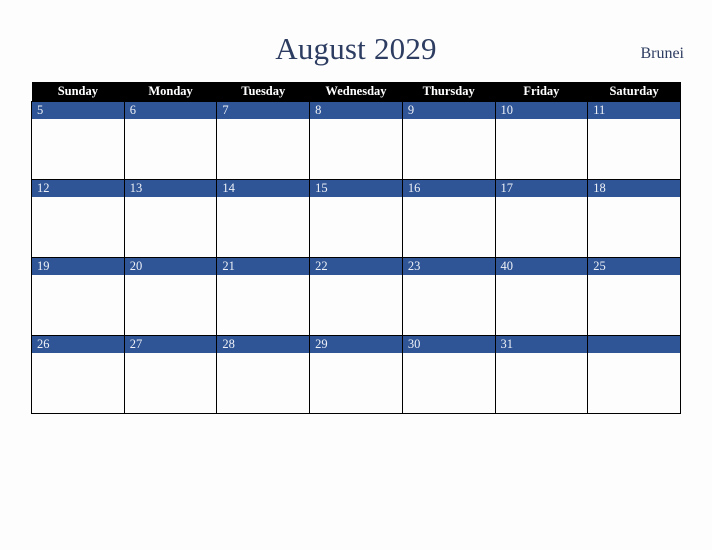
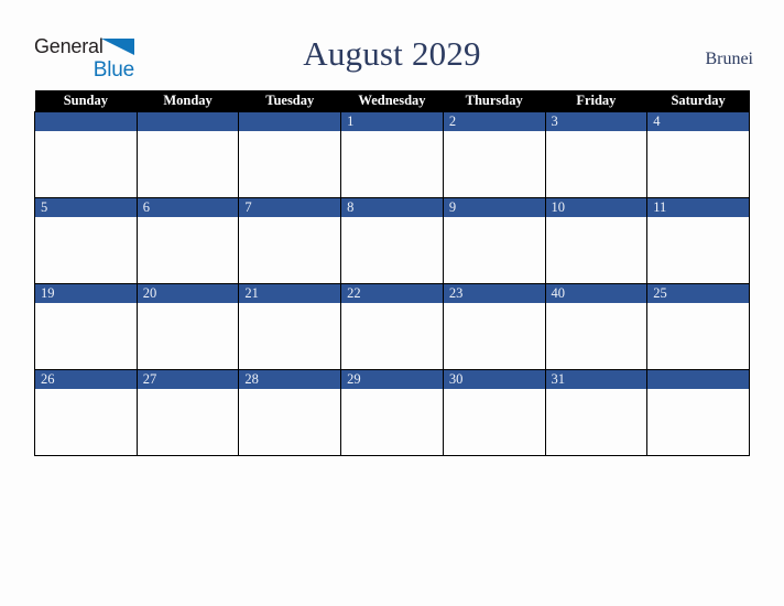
+ General
+ Blue
  August 2029
  Brunei
  Sunday	Monday	Tuesday	Wednesday	Thursday	Friday	Saturday
+ 			1	2	3	4
  5	6	7	8	9	10	11
- 12	13	14	15	16	17	18
  19	20	21	22	23	40	25
  26	27	28	29	30	31
